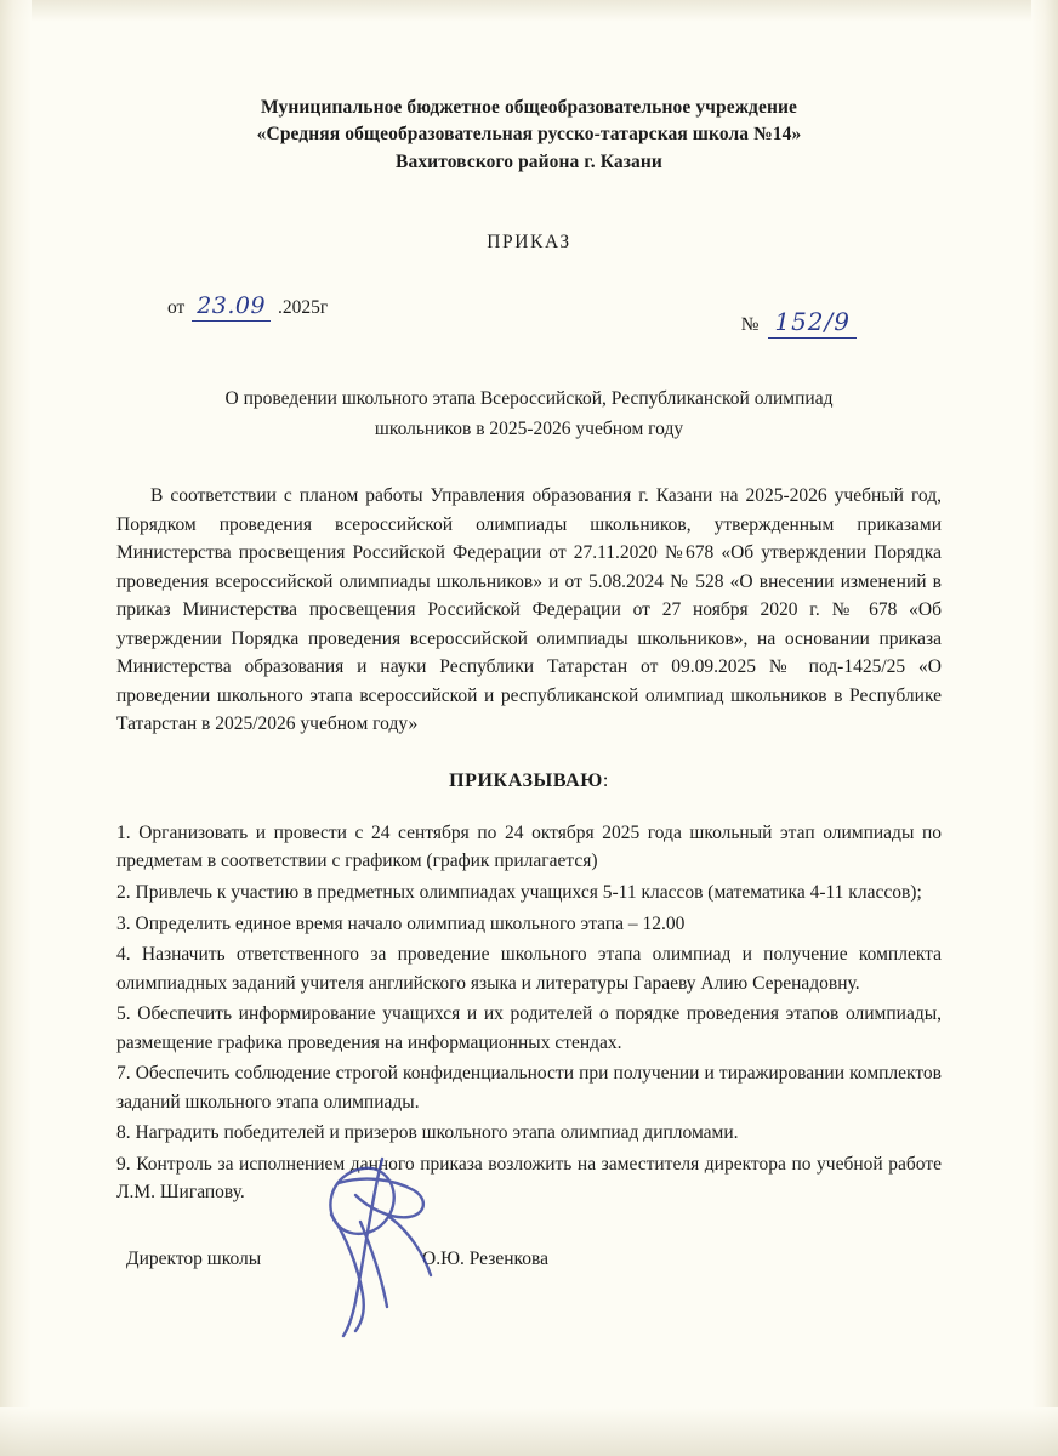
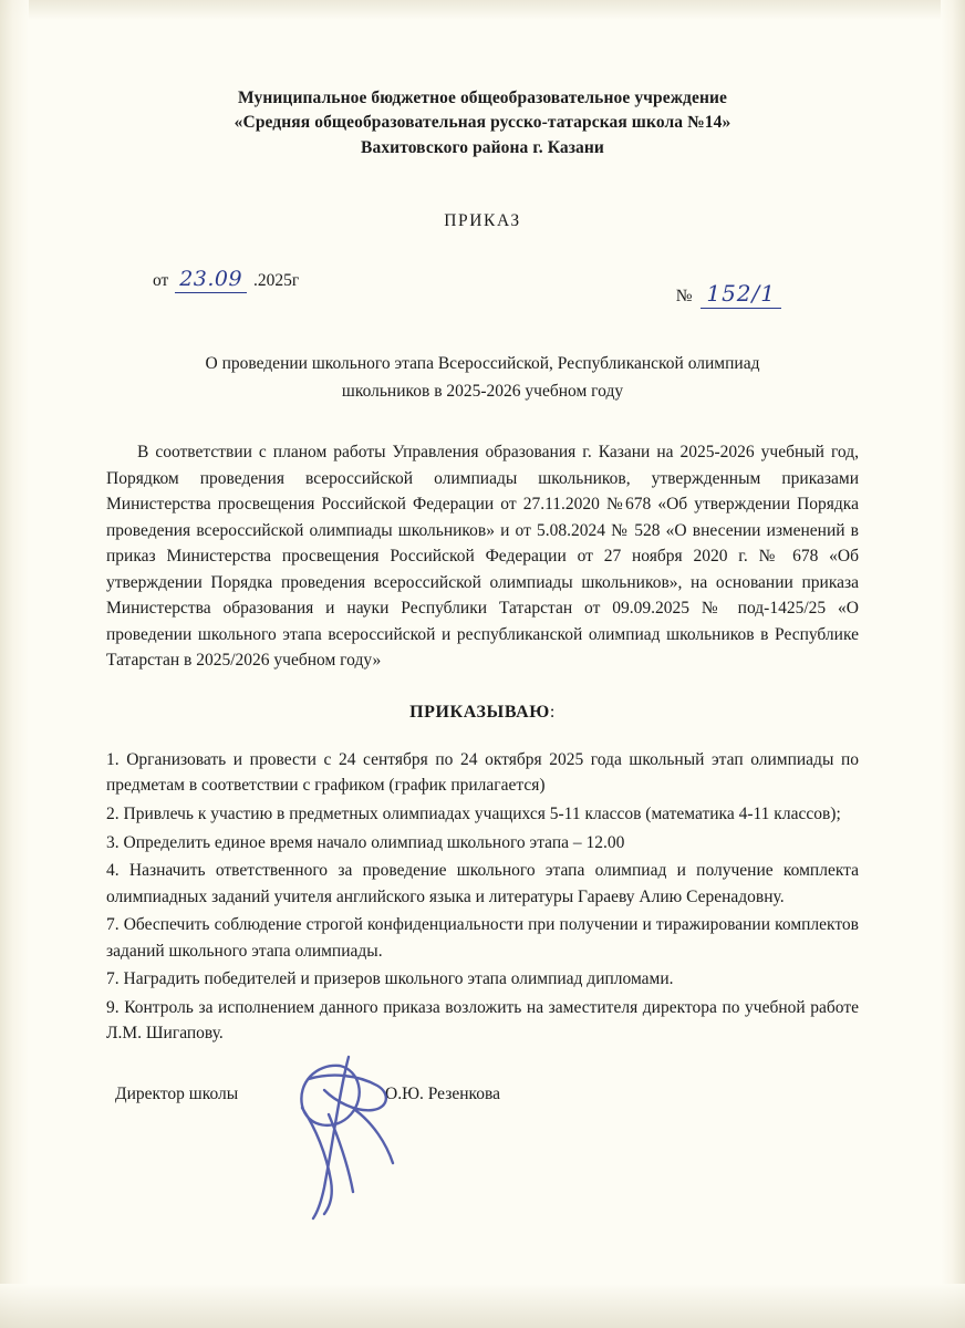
  Муниципальное бюджетное общеобразовательное учреждение
  «Средняя общеобразовательная русско-татарская школа №14»
  Вахитовского района г. Казани
  ПРИКАЗ
  от 23.09 .2025г
- № 152/9
+ № 152/1
  О проведении школьного этапа Всероссийской, Республиканской олимпиад
  школьников в 2025-2026 учебном году
  В соответствии с планом работы Управления образования г. Казани на 2025-2026 учебный год, Порядком проведения всероссийской олимпиады школьников, утвержденным приказами Министерства просвещения Российской Федерации от 27.11.2020 №678 «Об утверждении Порядка проведения всероссийской олимпиады школьников» и от 5.08.2024 № 528 «О внесении изменений в приказ Министерства просвещения Российской Федерации от 27 ноября 2020 г. № 678 «Об утверждении Порядка проведения всероссийской олимпиады школьников», на основании приказа Министерства образования и науки Республики Татарстан от 09.09.2025 № под-1425/25 «О проведении школьного этапа всероссийской и республиканской олимпиад школьников в Республике Татарстан в 2025/2026 учебном году»
  ПРИКАЗЫВАЮ:
  1. Организовать и провести с 24 сентября по 24 октября 2025 года школьный этап олимпиады по предметам в соответствии с графиком (график прилагается)
  2. Привлечь к участию в предметных олимпиадах учащихся 5-11 классов (математика 4-11 классов);
  3. Определить единое время начало олимпиад школьного этапа – 12.00
  4. Назначить ответственного за проведение школьного этапа олимпиад и получение комплекта олимпиадных заданий учителя английского языка и литературы Гараеву Алию Серенадовну.
- 5. Обеспечить информирование учащихся и их родителей о порядке проведения этапов олимпиады, размещение графика проведения на информационных стендах.
  7. Обеспечить соблюдение строгой конфиденциальности при получении и тиражировании комплектов заданий школьного этапа олимпиады.
- 8. Наградить победителей и призеров школьного этапа олимпиад дипломами.
+ 7. Наградить победителей и призеров школьного этапа олимпиад дипломами.
  9. Контроль за исполнением данного приказа возложить на заместителя директора по учебной работе Л.М. Шигапову.
  Директор школы
  О.Ю. Резенкова
